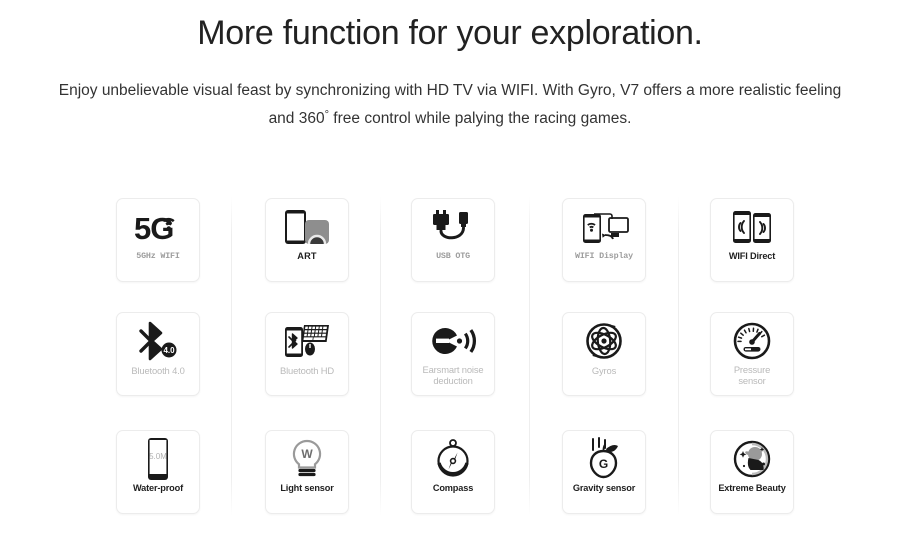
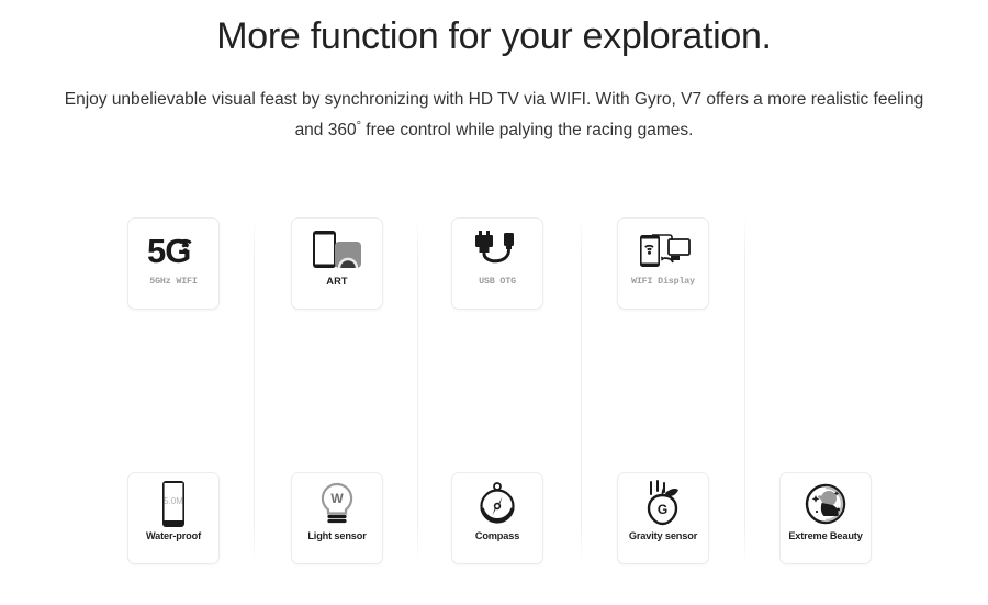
  More function for your exploration.
  Enjoy unbelievable visual feast by synchronizing with HD TV via WIFI. With Gyro, V7 offers a more realistic feeling
  and 360° free control while palying the racing games.
  5G
  5GHz WIFI
  ART
  USB OTG
  WIFI Display
- WIFI Direct
- 4.0
- Bluetooth 4.0
- Bluetooth HD
- Earsmart noise
- deduction
- Gyros
- Pressure
- sensor
  5.0M
  Water-proof
  W
  Light sensor
  Compass
  G
  Gravity sensor
  Extreme Beauty
